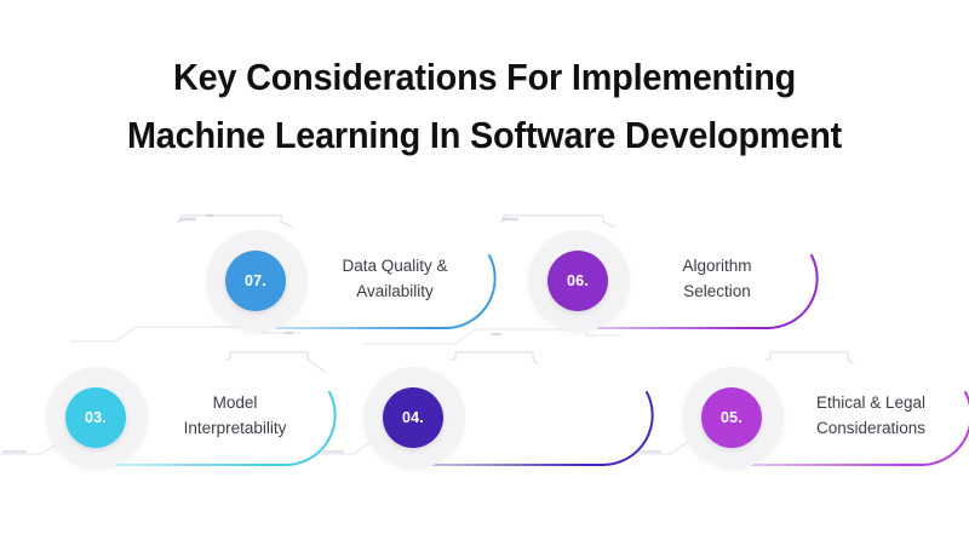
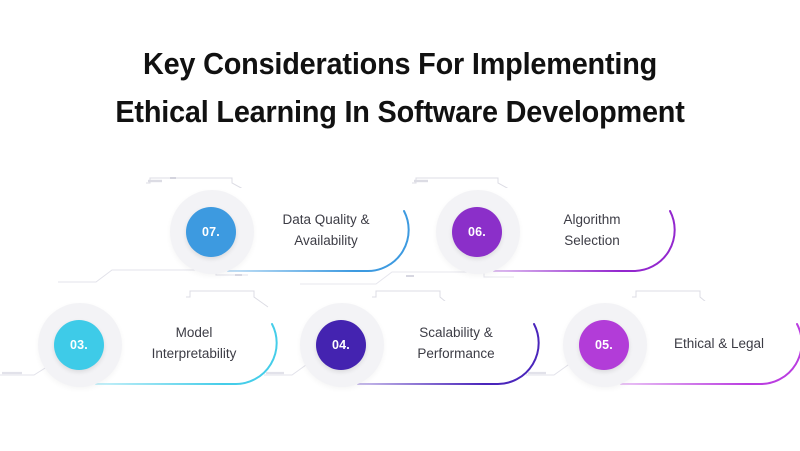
  Key Considerations For Implementing
- Machine Learning In Software Development
+ Ethical Learning In Software Development
  07.
  Data Quality &
  Availability
  06.
  Algorithm
  Selection
  03.
  Model
  Interpretability
  04.
+ Scalability &
+ Performance
  05.
  Ethical & Legal
- Considerations
